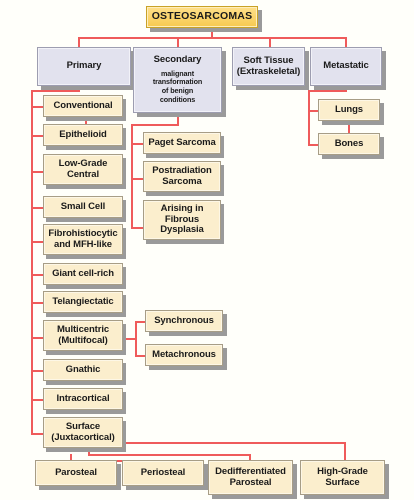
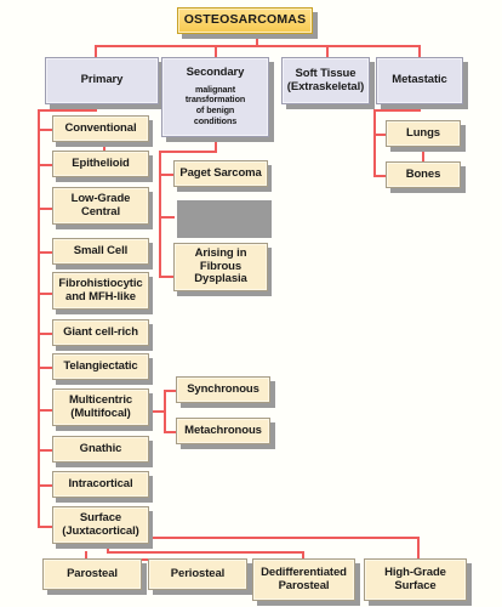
  OSTEOSARCOMAS
  Primary
  Secondary
  malignant
  transformation
  of benign
  conditions
  Soft Tissue
  (Extraskeletal)
  Metastatic
  Conventional
  Epithelioid
  Low-Grade
  Central
  Small Cell
  Fibrohistiocytic
  and MFH-like
  Giant cell-rich
  Telangiectatic
  Multicentric
  (Multifocal)
  Gnathic
  Intracortical
  Surface
  (Juxtacortical)
  Paget Sarcoma
- Postradiation
- Sarcoma
  Arising in
  Fibrous
  Dysplasia
  Lungs
  Bones
  Synchronous
  Metachronous
  Parosteal
  Periosteal
  Dedifferentiated
  Parosteal
  High-Grade
  Surface
